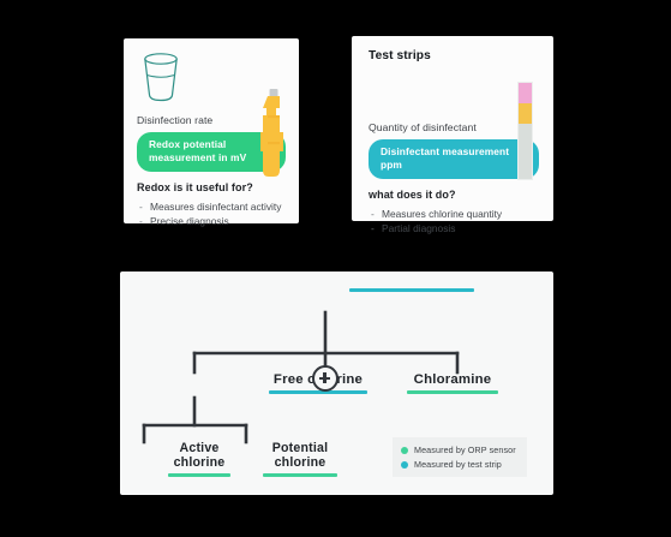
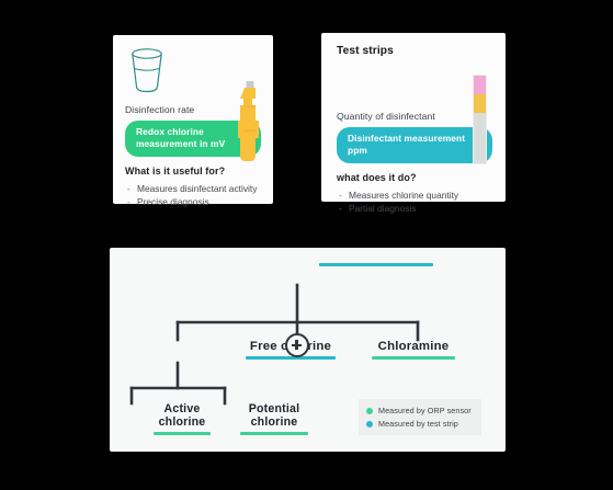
  Disinfection rate
- Redox potential measurement in mV
+ Redox chlorine measurement in mV
- Redox is it useful for?
+ What is it useful for?
  Measures disinfectant activity
  Precise diagnosis
  Test strips
  Quantity of disinfectant
  Disinfectant measurement ppm
  what does it do?
  Measures chlorine quantity
  Partial diagnosis
  Chloramine
  Active
  chlorine
  Potential
  chlorine
  Measured by ORP sensor
  Measured by test strip
